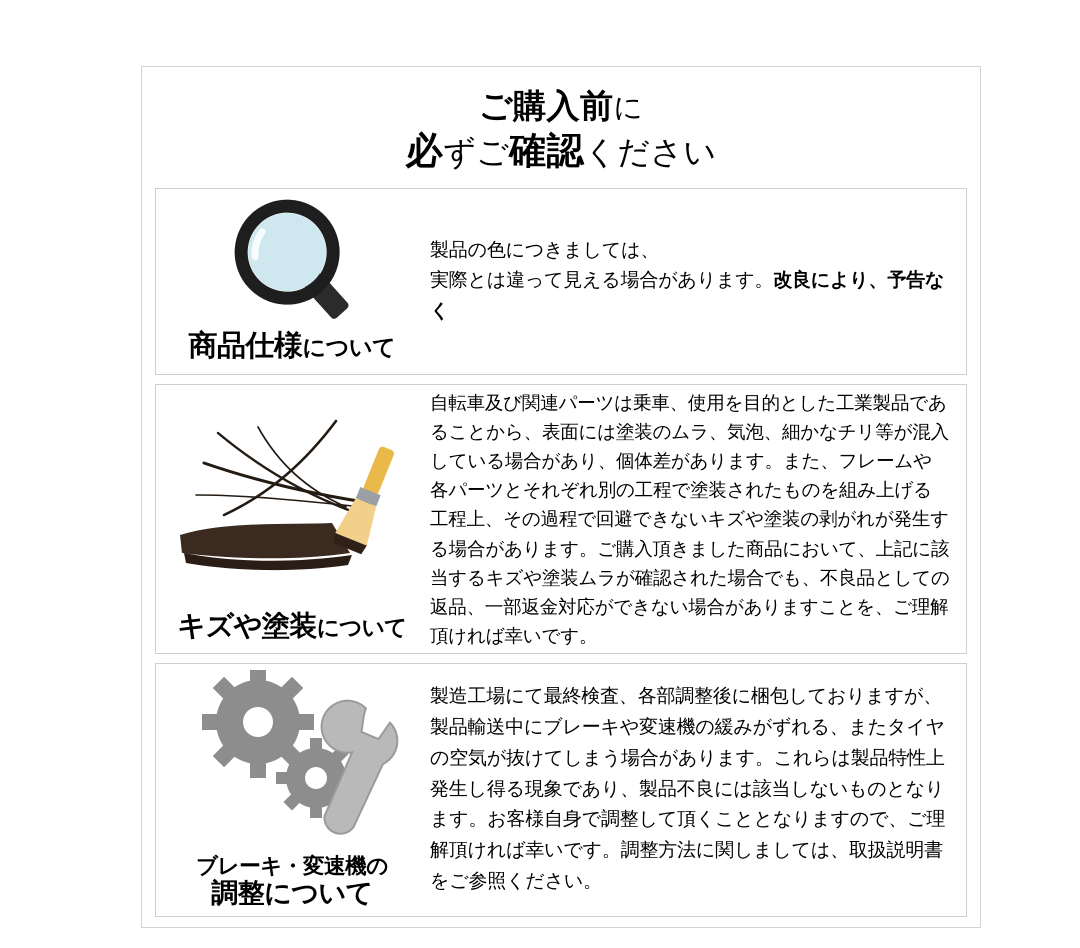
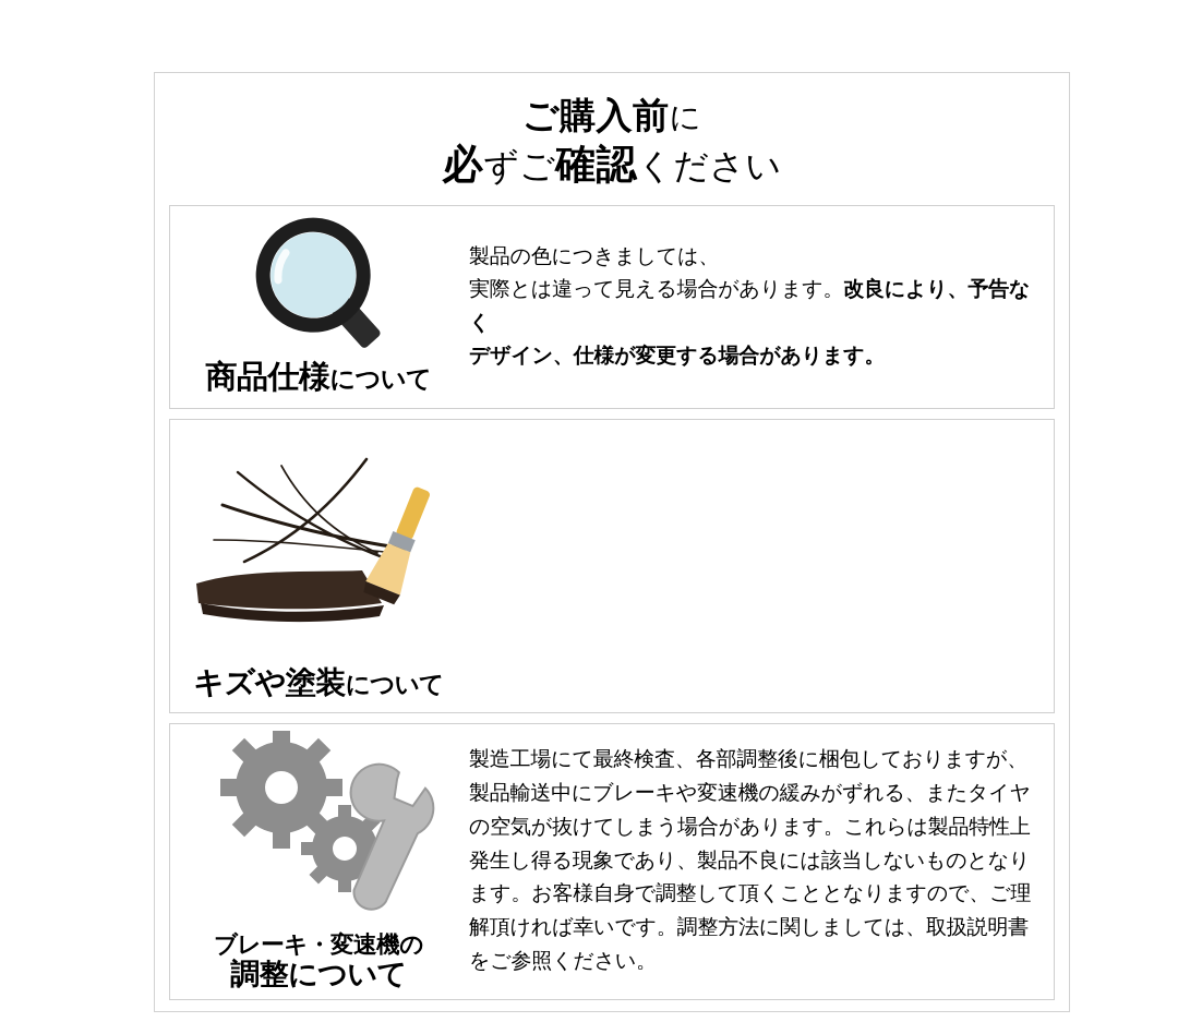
  ご購入前に
  必ずご確認ください
  商品仕様について
  製品の色につきましては、
  実際とは違って見える場合があります。改良により、予告なく
+ デザイン、仕様が変更する場合があります。
  キズや塗装について
- 自転車及び関連パーツは乗車、使用を目的とした工業製品であることから、表面には塗装のムラ、気泡、細かなチリ等が混入している場合があり、個体差があります。また、フレームや各パーツとそれぞれ別の工程で塗装されたものを組み上げる工程上、その過程で回避できないキズや塗装の剥がれが発生する場合があります。ご購入頂きました商品において、上記に該当するキズや塗装ムラが確認された場合でも、不良品としての返品、一部返金対応ができない場合がありますことを、ご理解頂ければ幸いです。
  ブレーキ・変速機の
  調整について
  製造工場にて最終検査、各部調整後に梱包しておりますが、製品輸送中にブレーキや変速機の緩みがずれる、またタイヤの空気が抜けてしまう場合があります。これらは製品特性上発生し得る現象であり、製品不良には該当しないものとなります。お客様自身で調整して頂くこととなりますので、ご理解頂ければ幸いです。調整方法に関しましては、取扱説明書をご参照ください。
